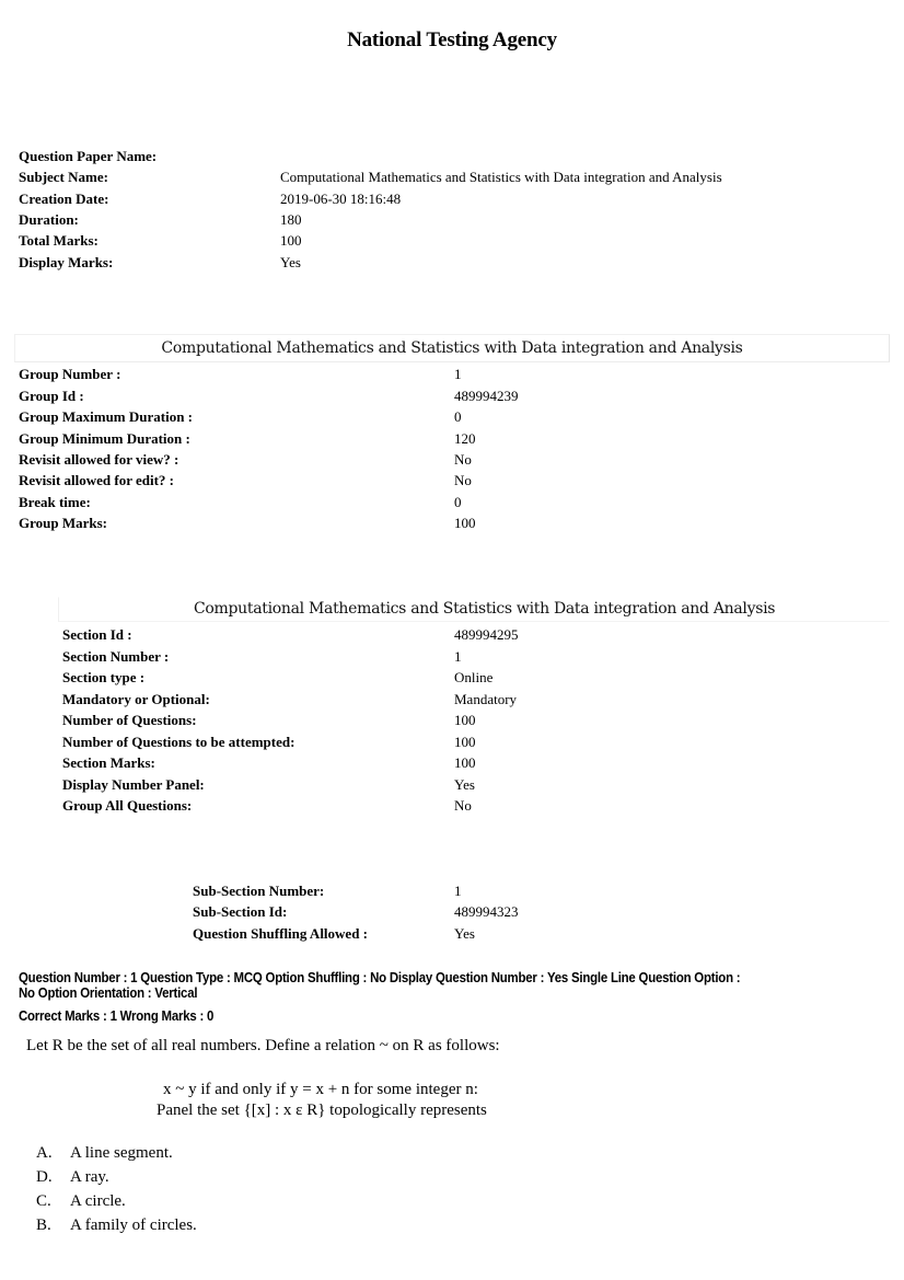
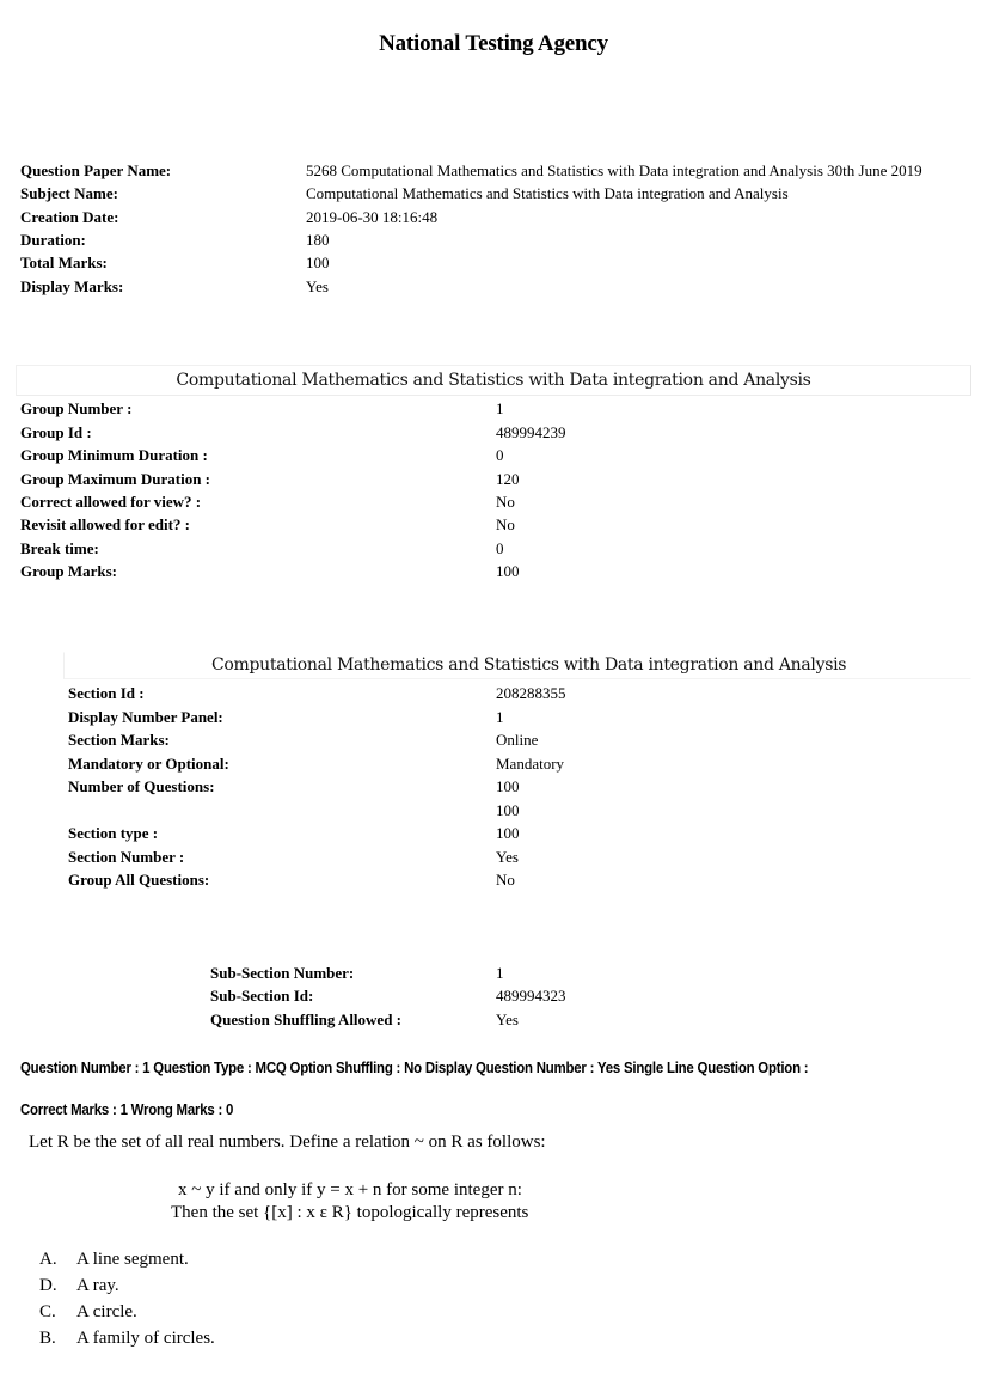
  National Testing Agency
  Question Paper Name:
+ 5268 Computational Mathematics and Statistics with Data integration and Analysis 30th June 2019
  Subject Name:
  Computational Mathematics and Statistics with Data integration and Analysis
  Creation Date:
  2019-06-30 18:16:48
  Duration:
  180
  Total Marks:
  100
  Display Marks:
  Yes
  Computational Mathematics and Statistics with Data integration and Analysis
  Group Number :
  1
  Group Id :
  489994239
- Group Maximum Duration :
+ Group Minimum Duration :
  0
- Group Minimum Duration :
+ Group Maximum Duration :
  120
- Revisit allowed for view? :
+ Correct allowed for view? :
  No
  Revisit allowed for edit? :
  No
  Break time:
  0
  Group Marks:
  100
  Computational Mathematics and Statistics with Data integration and Analysis
  Section Id :
- 489994295
+ 208288355
- Section Number :
+ Display Number Panel:
  1
- Section type :
+ Section Marks:
  Online
  Mandatory or Optional:
  Mandatory
  Number of Questions:
  100
- Number of Questions to be attempted:
  100
- Section Marks:
+ Section type :
  100
- Display Number Panel:
+ Section Number :
  Yes
  Group All Questions:
  No
  Sub-Section Number:
  1
  Sub-Section Id:
  489994323
  Question Shuffling Allowed :
  Yes
  Question Number : 1 Question Type : MCQ Option Shuffling : No Display Question Number : Yes Single Line Question Option :
- No Option Orientation : Vertical
  Correct Marks : 1 Wrong Marks : 0
  Let R be the set of all real numbers. Define a relation ~ on R as follows:
  x ~ y if and only if y = x + n for some integer n:
- Panel the set {[x] : x ε R} topologically represents
+ Then the set {[x] : x ε R} topologically represents
  A. A line segment.
  D. A ray.
  C. A circle.
  B. A family of circles.
